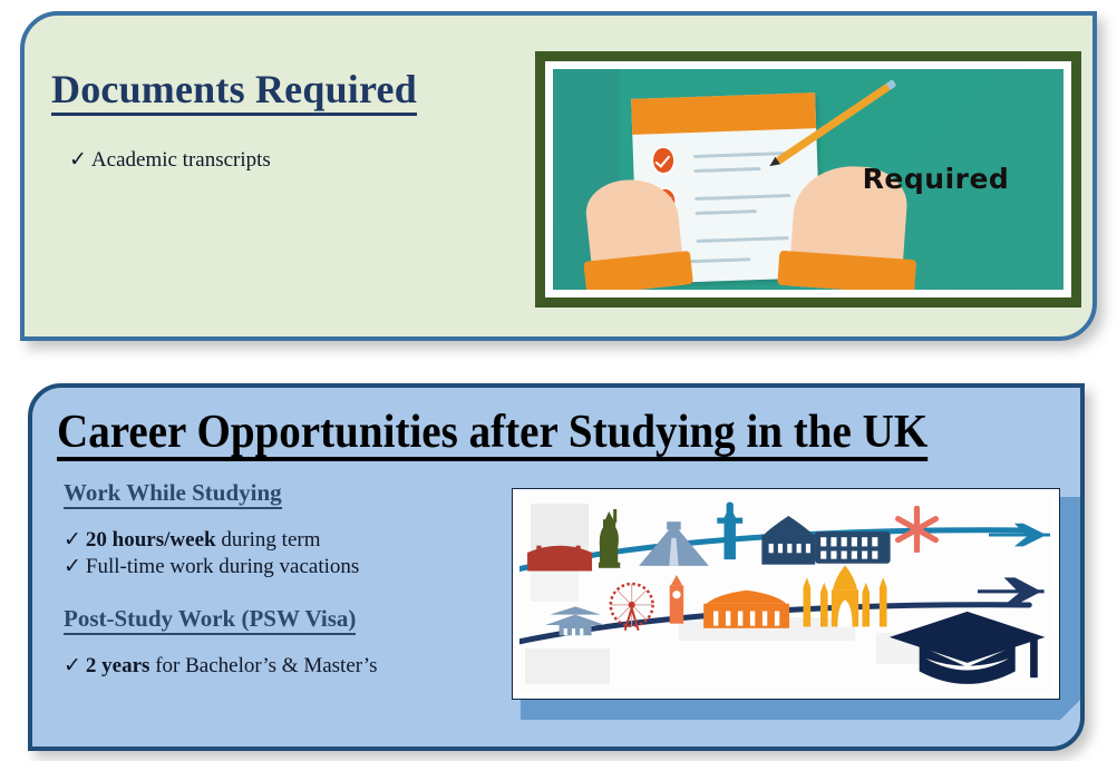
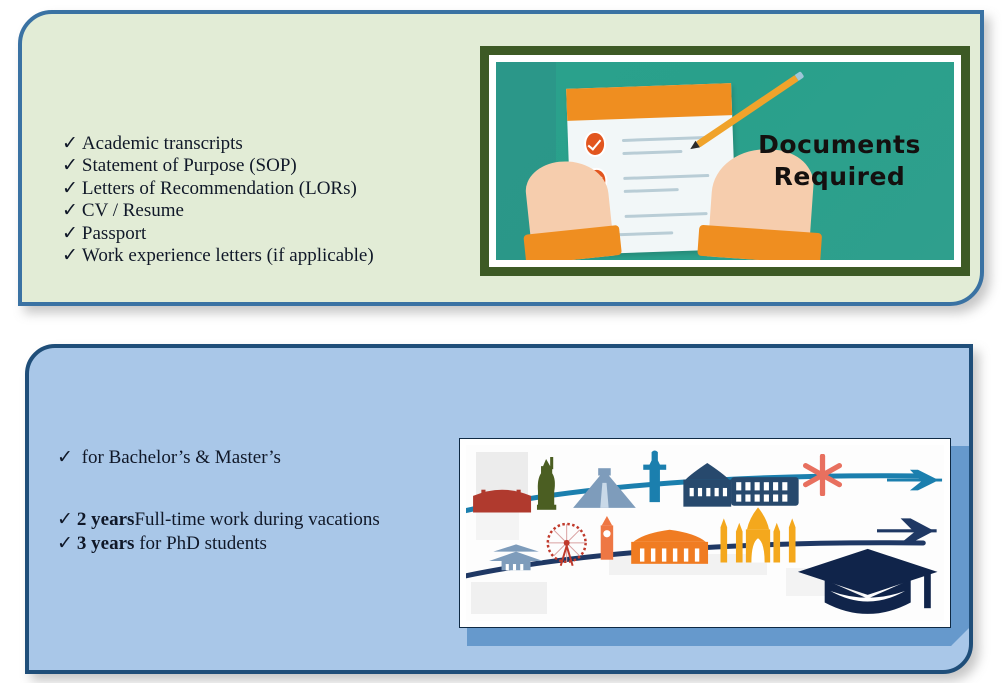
- Documents Required
  ✓ Academic transcripts
+ ✓ Statement of Purpose (SOP)
+ ✓ Letters of Recommendation (LORs)
+ ✓ CV / Resume
+ ✓ Passport
+ ✓ Work experience letters (if applicable)
+ Documents
  Required
- Career Opportunities after Studying in the UK
- Work While Studying
- ✓ 20 hours/week during term
- ✓ Full-time work during vacations
+ ✓ for Bachelor’s & Master’s
- Post-Study Work (PSW Visa)
- ✓ 2 years for Bachelor’s & Master’s
+ ✓ 2 yearsFull-time work during vacations
+ ✓ 3 years for PhD students
